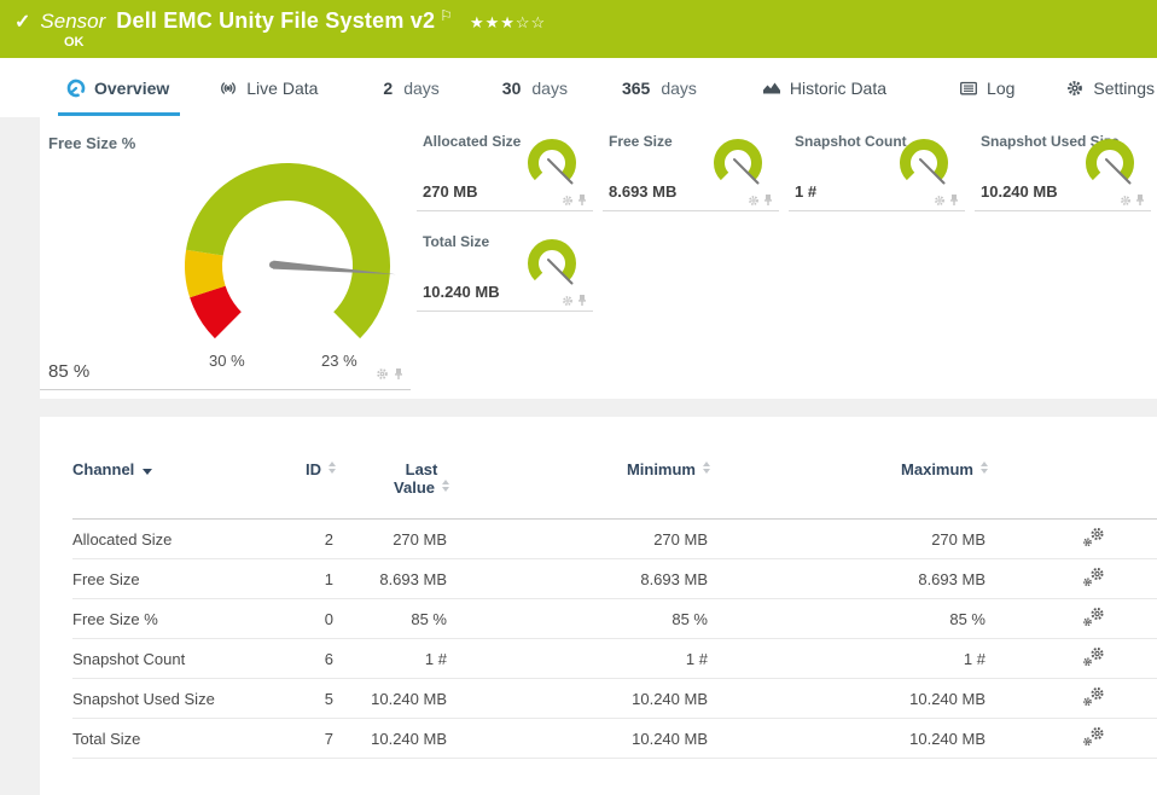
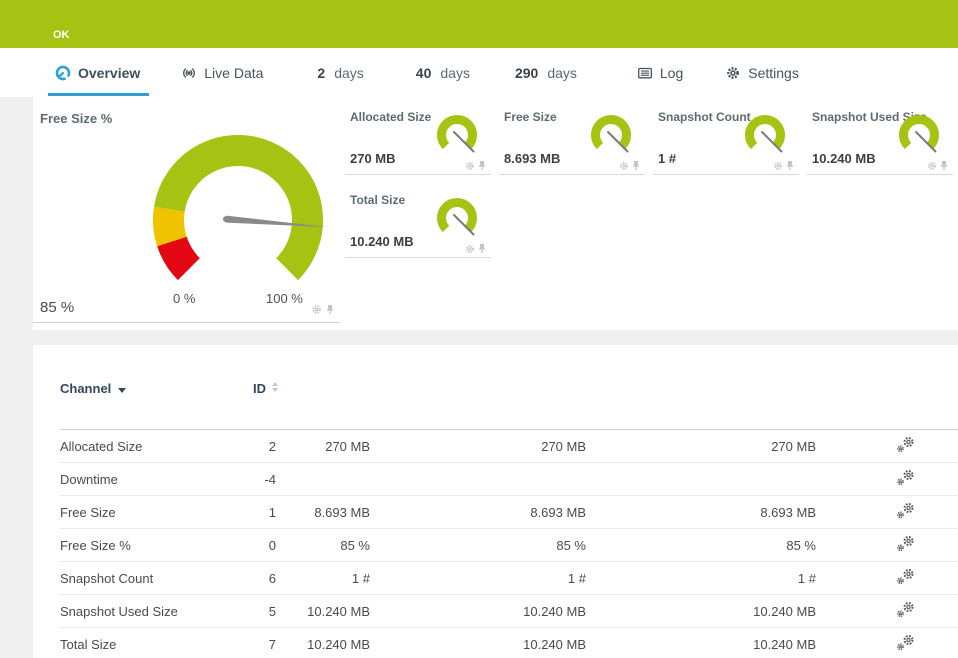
- ✓
- Sensor
- Dell EMC Unity File System v2
- ⚐
- ★★★☆☆
  OK
  Overview
  Live Data
  2
  days
- 30
+ 40
  days
- 365
+ 290
  days
- Historic Data
  Log
  Settings
  Free Size %
- 30 %
+ 0 %
- 23 %
+ 100 %
  85 %
  Allocated Size
  270 MB
  Free Size
  8.693 MB
  Snapshot Count
  1 #
  Snapshot Used S
  10.240 MB
  Total Size
  10.240 MB
  Channel
  ID
- Last
- Value
- Minimum
- Maximum
  Allocated Size
  2
  270 MB
  270 MB
  270 MB
+ Downtime
+ -4
  Free Size
  1
  8.693 MB
  8.693 MB
  8.693 MB
  Free Size %
  0
  85 %
  85 %
  85 %
  Snapshot Count
  6
  1 #
  1 #
  1 #
  Snapshot Used Size
  5
  10.240 MB
  10.240 MB
  10.240 MB
  Total Size
  7
  10.240 MB
  10.240 MB
  10.240 MB
